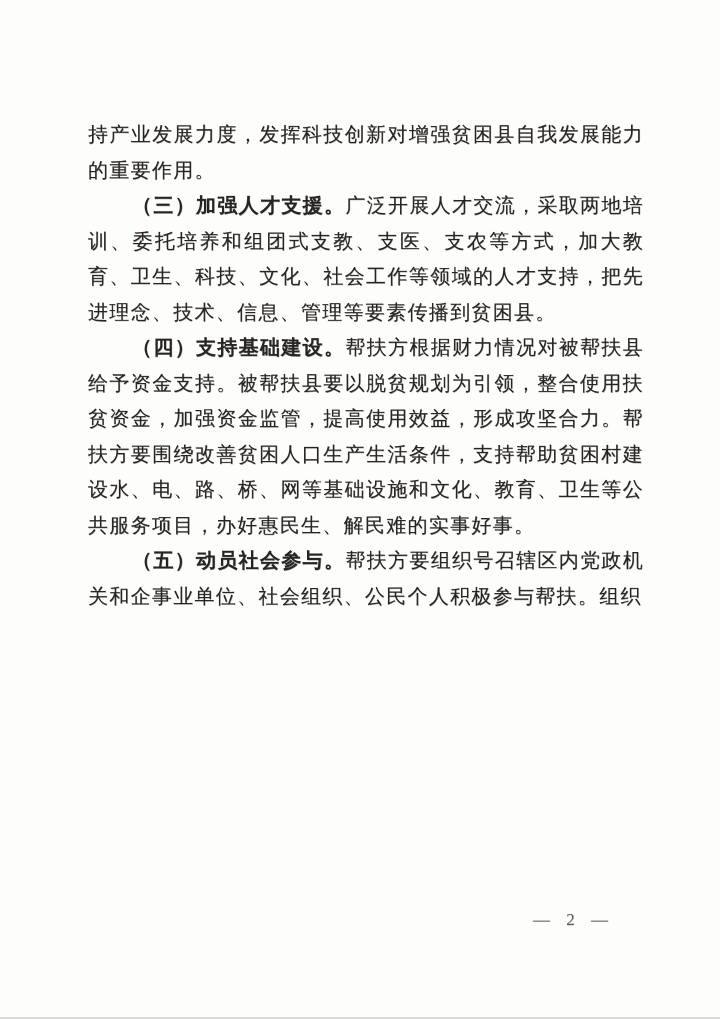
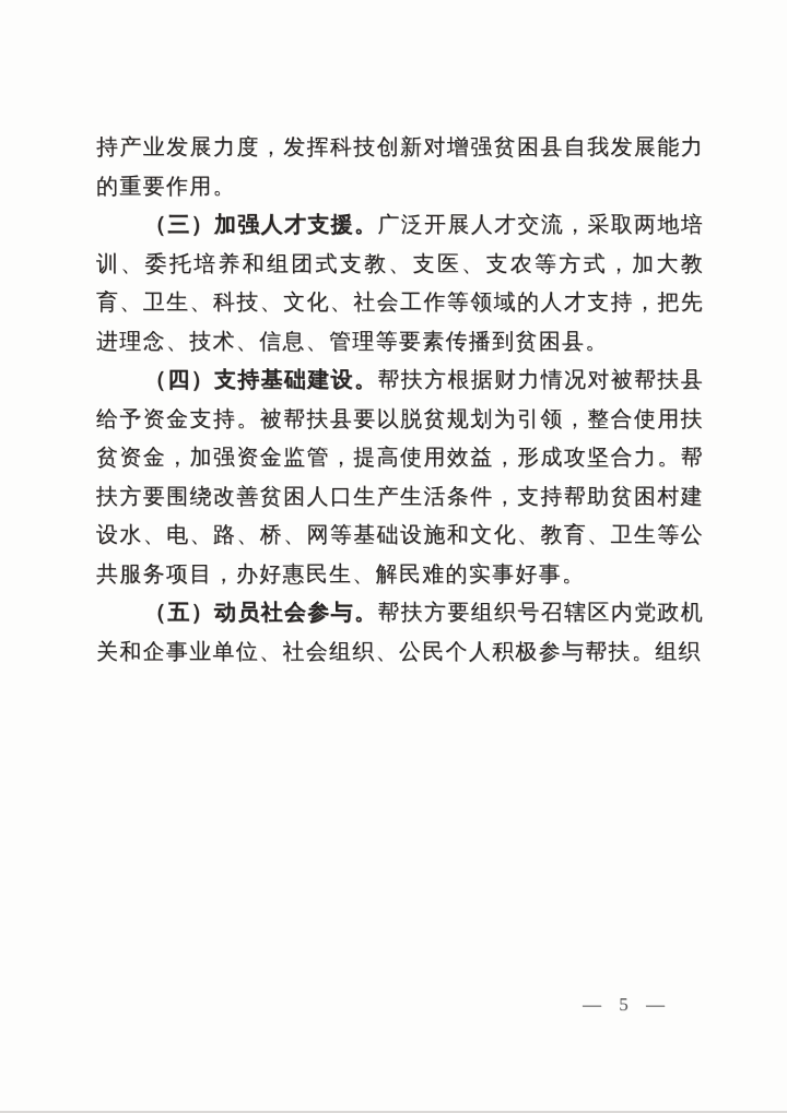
  持产业发展力度，发挥科技创新对增强贫困县自我发展能力的重要作用。
  （三）加强人才支援。广泛开展人才交流，采取两地培训、委托培养和组团式支教、支医、支农等方式，加大教育、卫生、科技、文化、社会工作等领域的人才支持，把先进理念、技术、信息、管理等要素传播到贫困县。
  （四）支持基础建设。帮扶方根据财力情况对被帮扶县给予资金支持。被帮扶县要以脱贫规划为引领，整合使用扶贫资金，加强资金监管，提高使用效益，形成攻坚合力。帮扶方要围绕改善贫困人口生产生活条件，支持帮助贫困村建设水、电、路、桥、网等基础设施和文化、教育、卫生等公共服务项目，办好惠民生、解民难的实事好事。
  （五）动员社会参与。帮扶方要组织号召辖区内党政机关和企事业单位、社会组织、公民个人积极参与帮扶。组织
- — 2 —
+ — 5 —
